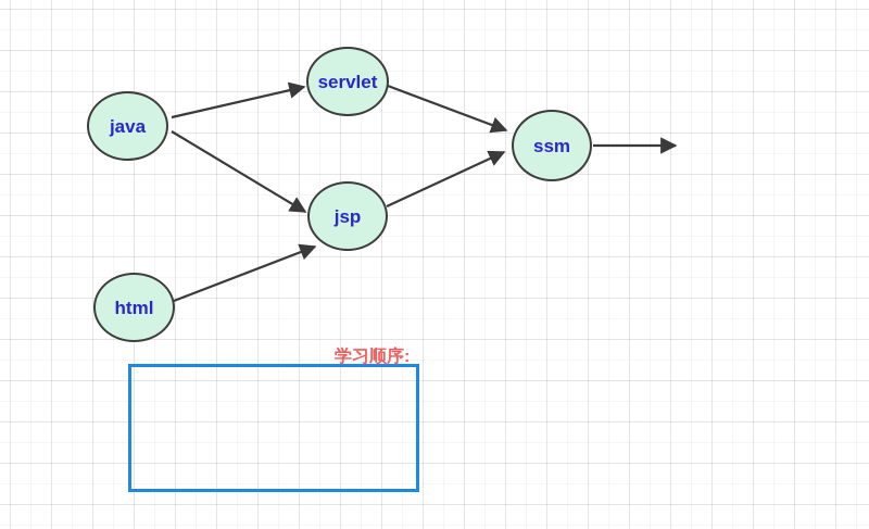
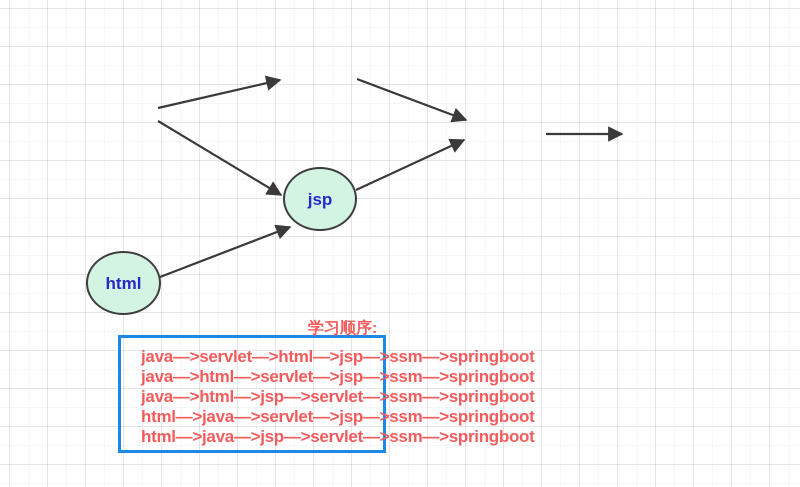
- java
- servlet
  jsp
  html
- ssm
  学习顺序:
+ java—>servlet—>html—>jsp—>ssm—>springboot
+ java—>html—>servlet—>jsp—>ssm—>springboot
+ java—>html—>jsp—>servlet—>ssm—>springboot
+ html—>java—>servlet—>jsp—>ssm—>springboot
+ html—>java—>jsp—>servlet—>ssm—>springboot
